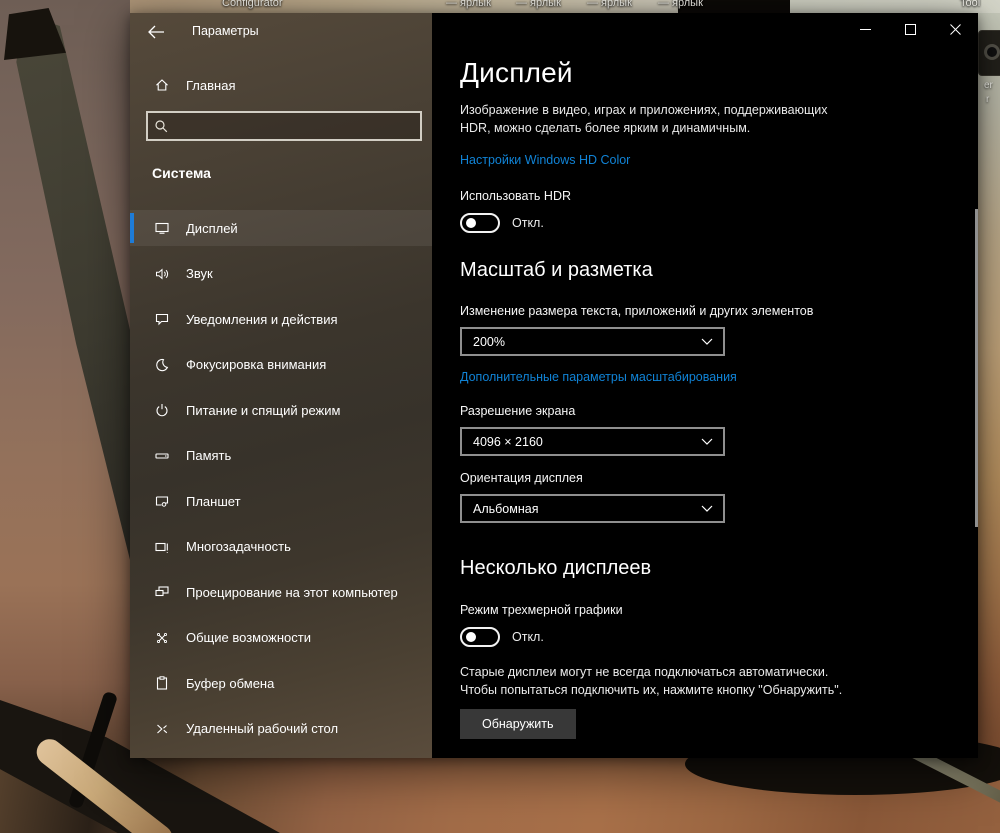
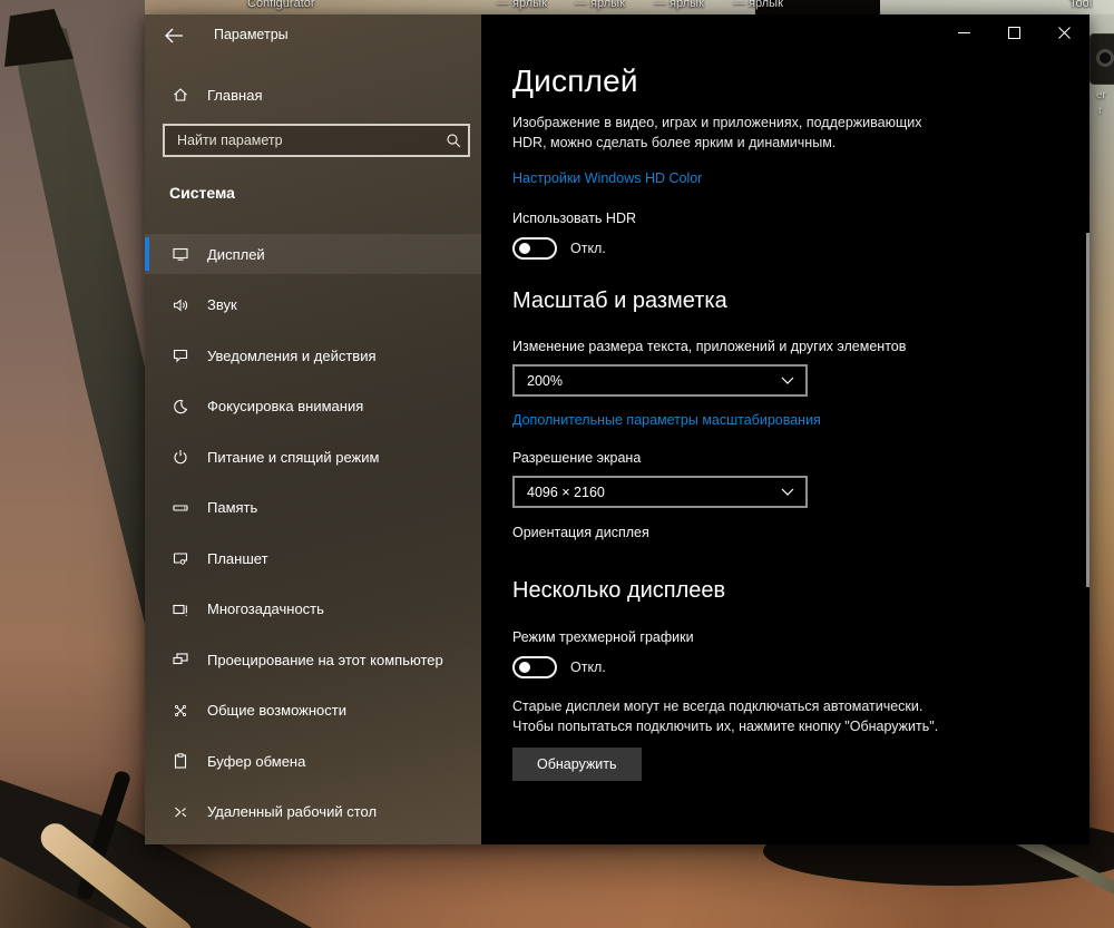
  Configurator
  — ярлык
  — ярлык
  — ярлык
  — ярлык
  Tool
  er
  r
  Параметры
  Главная
+ Найти параметр
  Система
  Дисплей
  Звук
  Уведомления и действия
  Фокусировка внимания
  Питание и спящий режим
  Память
  Планшет
  Многозадачность
  Проецирование на этот компьютер
  Общие возможности
  Буфер обмена
  Удаленный рабочий стол
  Дисплей
  Изображение в видео, играх и приложениях, поддерживающих
  HDR, можно сделать более ярким и динамичным.
  Настройки Windows HD Color
  Использовать HDR
  Откл.
  Масштаб и разметка
  Изменение размера текста, приложений и других элементов
  200%
  Дополнительные параметры масштабирования
  Разрешение экрана
  4096 × 2160
  Ориентация дисплея
- Альбомная
  Несколько дисплеев
  Режим трехмерной графики
  Откл.
  Старые дисплеи могут не всегда подключаться автоматически.
  Чтобы попытаться подключить их, нажмите кнопку "Обнаружить".
  Обнаружить
